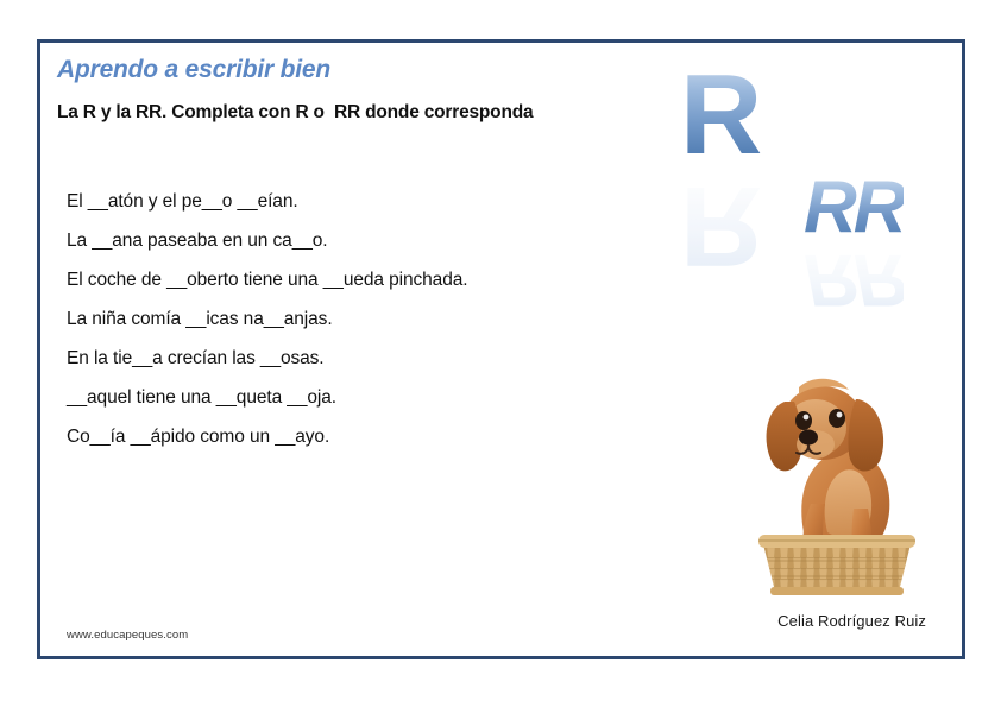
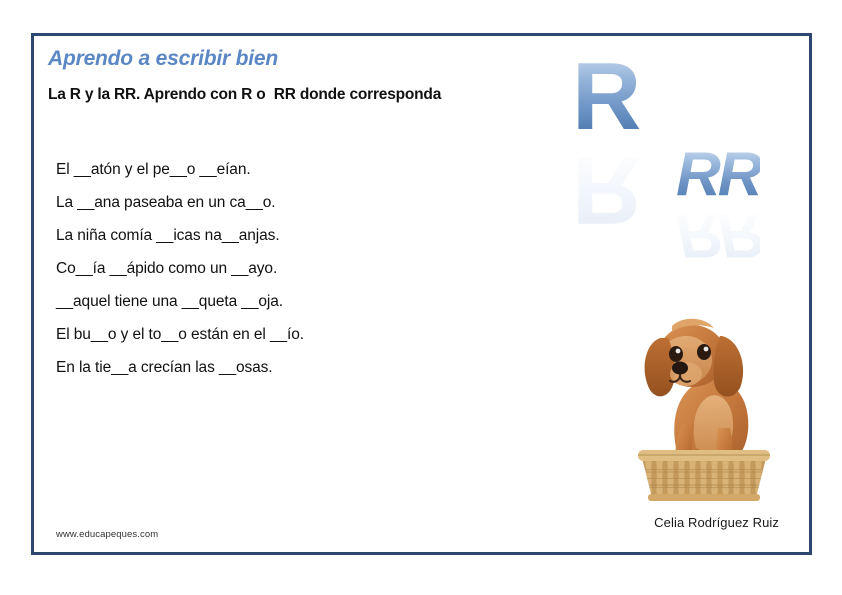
  Aprendo a escribir bien
- La R y la RR. Completa con R o RR donde corresponda
+ La R y la RR. Aprendo con R o RR donde corresponda
  El __atón y el pe__o __eían.
  La __ana paseaba en un ca__o.
- El coche de __oberto tiene una __ueda pinchada.
  La niña comía __icas na__anjas.
- En la tie__a crecían las __osas.
+ Co__ía __ápido como un __ayo.
  __aquel tiene una __queta __oja.
+ El bu__o y el to__o están en el __ío.
- Co__ía __ápido como un __ayo.
+ En la tie__a crecían las __osas.
  R
  RR
  www.educapeques.com
  Celia Rodríguez Ruiz
